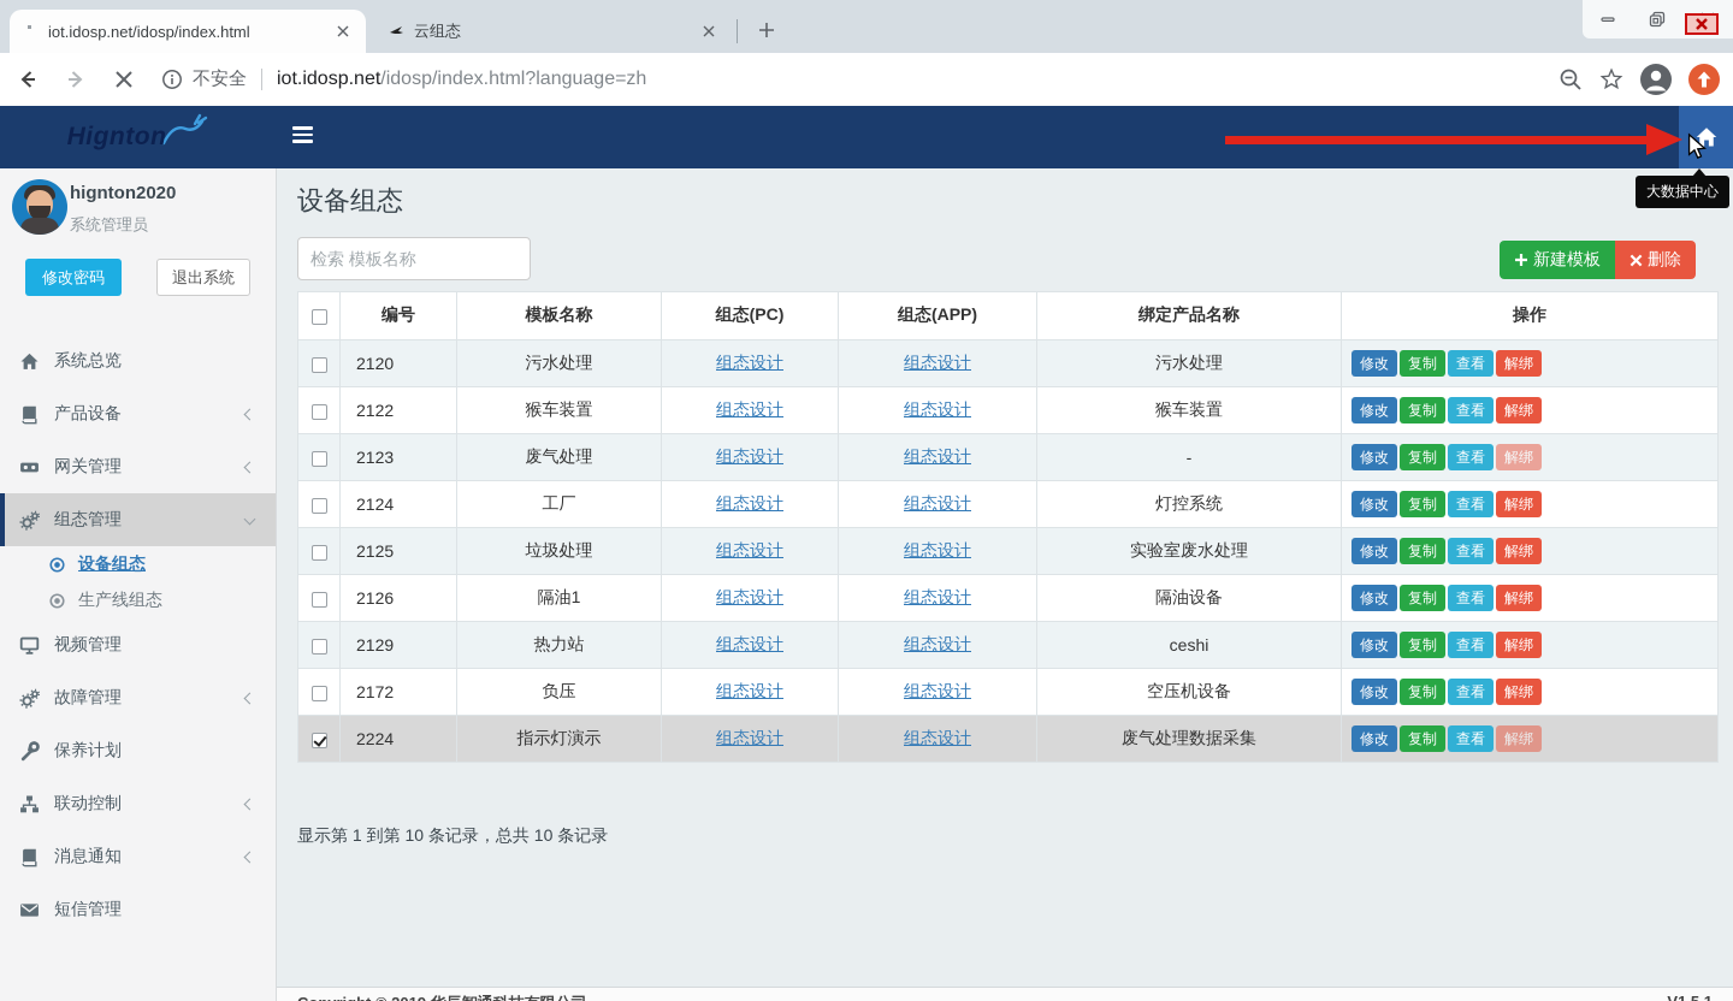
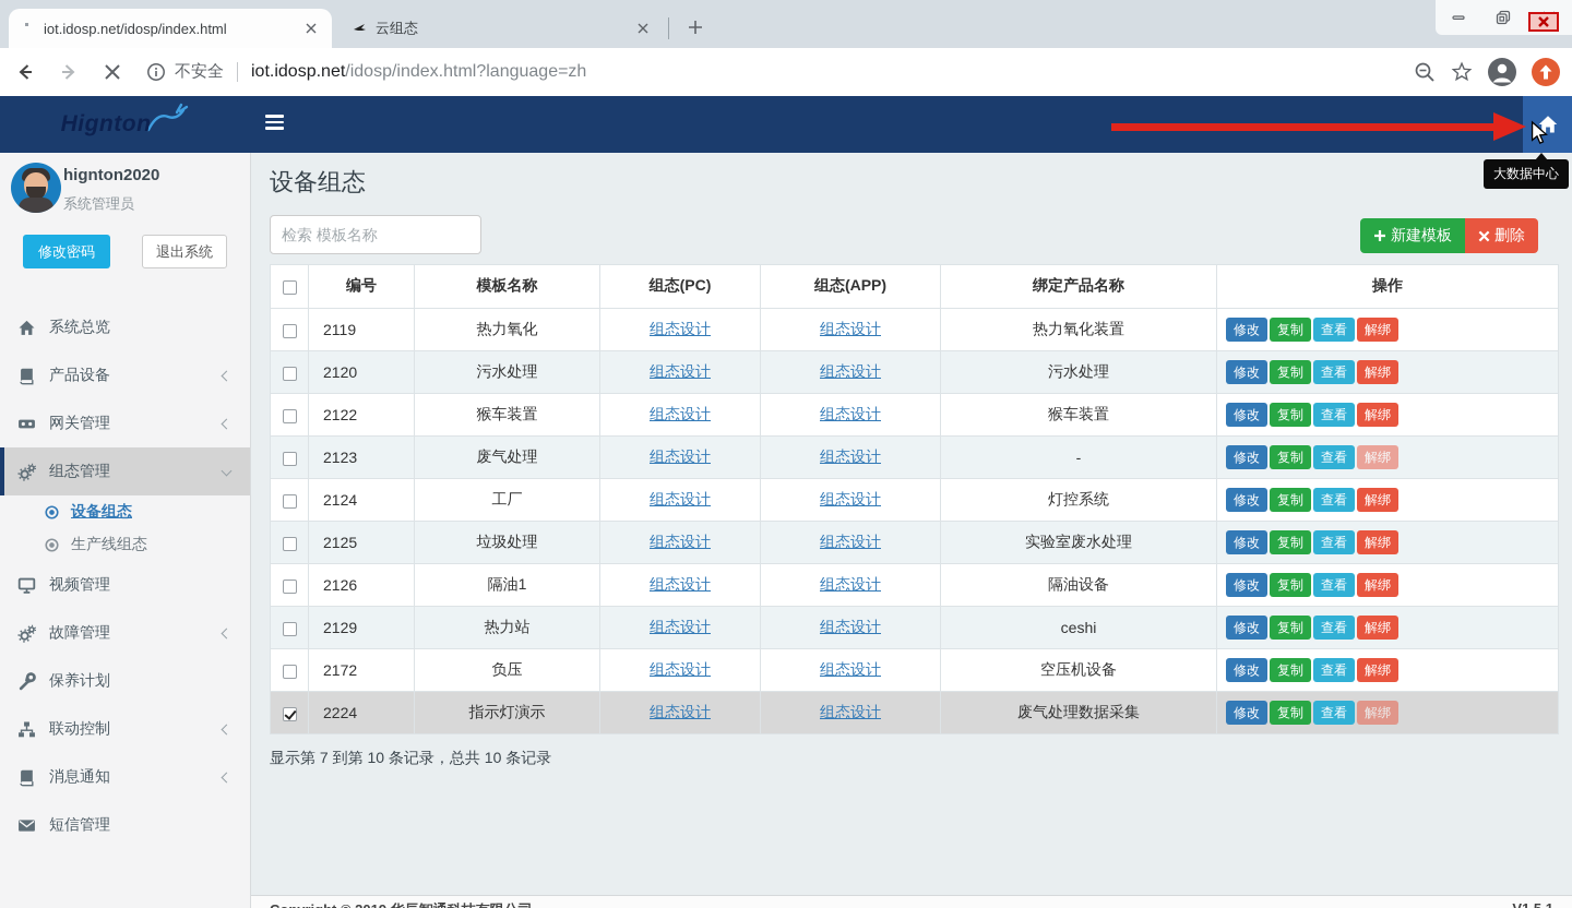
  iot.idosp.net/idosp/index.html
  云组态
  不安全
  iot.idosp.net
  /idosp/index.html?language=zh
  Hignton
  大数据中心
  hignton2020
  系统管理员
  修改密码
  退出系统
  系统总览
  产品设备
  网关管理
  组态管理
  设备组态
  生产线组态
  视频管理
  故障管理
  保养计划
  联动控制
  消息通知
  短信管理
  设备组态
  检索 模板名称
  新建模板
  删除
  	编号	模板名称	组态(PC)	组态(APP)	绑定产品名称	操作
+ 	2119	热力氧化	组态设计	组态设计	热力氧化装置	修改 复制 查看 解绑
  	2120	污水处理	组态设计	组态设计	污水处理	修改 复制 查看 解绑
  	2122	猴车装置	组态设计	组态设计	猴车装置	修改 复制 查看 解绑
  	2123	废气处理	组态设计	组态设计	-	修改 复制 查看 解绑
  	2124	工厂	组态设计	组态设计	灯控系统	修改 复制 查看 解绑
  	2125	垃圾处理	组态设计	组态设计	实验室废水处理	修改 复制 查看 解绑
  	2126	隔油1	组态设计	组态设计	隔油设备	修改 复制 查看 解绑
  	2129	热力站	组态设计	组态设计	ceshi	修改 复制 查看 解绑
  	2172	负压	组态设计	组态设计	空压机设备	修改 复制 查看 解绑
  	2224	指示灯演示	组态设计	组态设计	废气处理数据采集	修改 复制 查看 解绑
- 显示第 1 到第 10 条记录，总共 10 条记录
+ 显示第 7 到第 10 条记录，总共 10 条记录
